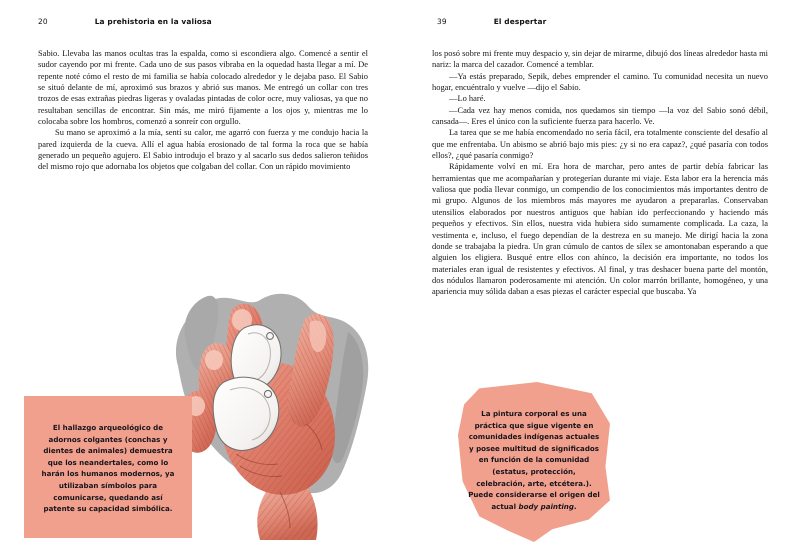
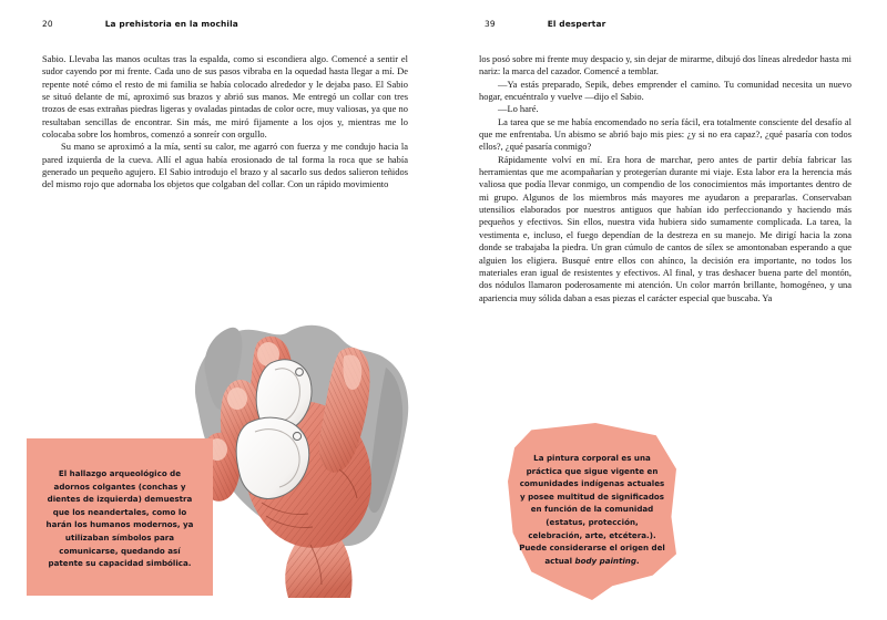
  20
- La prehistoria en la valiosa
+ La prehistoria en la mochila
  39
  El despertar
  Sabio. Llevaba las manos ocultas tras la espalda, como si escondiera algo. Comencé a sentir el sudor cayendo por mi frente. Cada uno de sus pasos vibraba en la oquedad hasta llegar a mí. De repente noté cómo el resto de mi familia se había colocado alrededor y le dejaba paso. El Sabio se situó delante de mí, aproximó sus brazos y abrió sus manos. Me entregó un collar con tres trozos de esas extrañas piedras ligeras y ovaladas pintadas de color ocre, muy valiosas, ya que no resultaban sencillas de encontrar. Sin más, me miró fijamente a los ojos y, mientras me lo colocaba sobre los hombros, comenzó a sonreír con orgullo.
  Su mano se aproximó a la mía, sentí su calor, me agarró con fuerza y me condujo hacia la pared izquierda de la cueva. Allí el agua había erosionado de tal forma la roca que se había generado un pequeño agujero. El Sabio introdujo el brazo y al sacarlo sus dedos salieron teñidos del mismo rojo que adornaba los objetos que colgaban del collar. Con un rápido movimiento
  los posó sobre mi frente muy despacio y, sin dejar de mirarme, dibujó dos líneas alrededor hasta mi nariz: la marca del cazador. Comencé a temblar.
  —Ya estás preparado, Sepik, debes emprender el camino. Tu comunidad necesita un nuevo hogar, encuéntralo y vuelve —dijo el Sabio.
  —Lo haré.
- —Cada vez hay menos comida, nos quedamos sin tiempo —la voz del Sabio sonó débil, cansada—. Eres el único con la suficiente fuerza para hacerlo. Ve.
  La tarea que se me había encomendado no sería fácil, era totalmente consciente del desafío al que me enfrentaba. Un abismo se abrió bajo mis pies: ¿y si no era capaz?, ¿qué pasaría con todos ellos?, ¿qué pasaría conmigo?
- Rápidamente volví en mí. Era hora de marchar, pero antes de partir debía fabricar las herramientas que me acompañarían y protegerían durante mi viaje. Esta labor era la herencia más valiosa que podía llevar conmigo, un compendio de los conocimientos más importantes dentro de mi grupo. Algunos de los miembros más mayores me ayudaron a prepararlas. Conservaban utensilios elaborados por nuestros antiguos que habían ido perfeccionando y haciendo más pequeños y efectivos. Sin ellos, nuestra vida hubiera sido sumamente complicada. La caza, la vestimenta e, incluso, el fuego dependían de la destreza en su manejo. Me dirigí hacia la zona donde se trabajaba la piedra. Un gran cúmulo de cantos de sílex se amontonaban esperando a que alguien los eligiera. Busqué entre ellos con ahínco, la decisión era importante, no todos los materiales eran igual de resistentes y efectivos. Al final, y tras deshacer buena parte del montón, dos nódulos llamaron poderosamente mi atención. Un color marrón brillante, homogéneo, y una apariencia muy sólida daban a esas piezas el carácter especial que buscaba. Ya
+ Rápidamente volví en mí. Era hora de marchar, pero antes de partir debía fabricar las herramientas que me acompañarían y protegerían durante mi viaje. Esta labor era la herencia más valiosa que podía llevar conmigo, un compendio de los conocimientos más importantes dentro de mi grupo. Algunos de los miembros más mayores me ayudaron a prepararlas. Conservaban utensilios elaborados por nuestros antiguos que habían ido perfeccionando y haciendo más pequeños y efectivos. Sin ellos, nuestra vida hubiera sido sumamente complicada. La tarea, la vestimenta e, incluso, el fuego dependían de la destreza en su manejo. Me dirigí hacia la zona donde se trabajaba la piedra. Un gran cúmulo de cantos de sílex se amontonaban esperando a que alguien los eligiera. Busqué entre ellos con ahínco, la decisión era importante, no todos los materiales eran igual de resistentes y efectivos. Al final, y tras deshacer buena parte del montón, dos nódulos llamaron poderosamente mi atención. Un color marrón brillante, homogéneo, y una apariencia muy sólida daban a esas piezas el carácter especial que buscaba. Ya
- El hallazgo arqueológico de adornos colgantes (conchas y dientes de animales) demuestra que los neandertales, como lo harán los humanos modernos, ya utilizaban símbolos para comunicarse, quedando así patente su capacidad simbólica.
+ El hallazgo arqueológico de adornos colgantes (conchas y dientes de izquierda) demuestra que los neandertales, como lo harán los humanos modernos, ya utilizaban símbolos para comunicarse, quedando así patente su capacidad simbólica.
  La pintura corporal es una práctica que sigue vigente en comunidades indígenas actuales y posee multitud de significados en función de la comunidad (estatus, protección, celebración, arte, etcétera.). Puede considerarse el origen del actual body painting.
